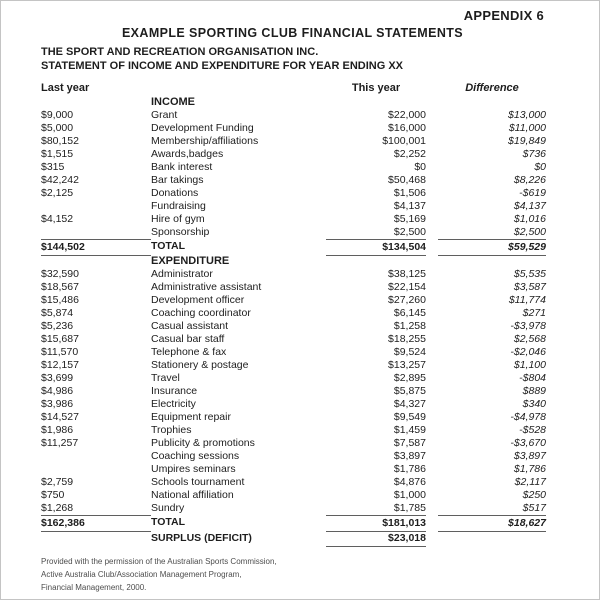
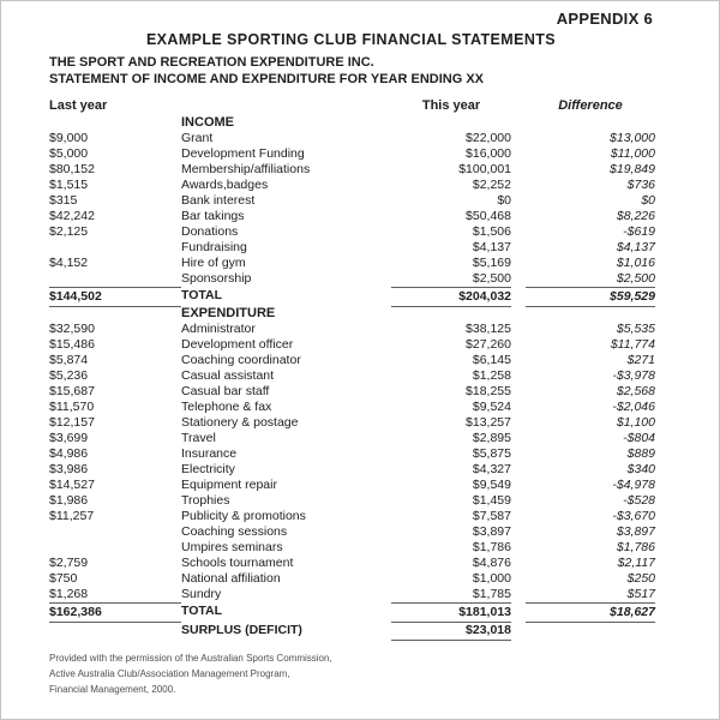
  APPENDIX 6
  EXAMPLE SPORTING CLUB FINANCIAL STATEMENTS
- THE SPORT AND RECREATION ORGANISATION INC.
+ THE SPORT AND RECREATION EXPENDITURE INC.
  STATEMENT OF INCOME AND EXPENDITURE FOR YEAR ENDING XX
  Last year
  This year
  Difference
  INCOME
  $9,000
  Grant
  $22,000
  $13,000
  $5,000
  Development Funding
  $16,000
  $11,000
  $80,152
  Membership/affiliations
  $100,001
  $19,849
  $1,515
  Awards,badges
  $2,252
  $736
  $315
  Bank interest
  $0
  $0
  $42,242
  Bar takings
  $50,468
  $8,226
  $2,125
  Donations
  $1,506
  -$619
  Fundraising
  $4,137
  $4,137
  $4,152
  Hire of gym
  $5,169
  $1,016
  Sponsorship
  $2,500
  $2,500
  $144,502
  TOTAL
- $134,504
+ $204,032
  $59,529
  EXPENDITURE
  $32,590
  Administrator
  $38,125
  $5,535
- $18,567
- Administrative assistant
- $22,154
- $3,587
  $15,486
  Development officer
  $27,260
  $11,774
  $5,874
  Coaching coordinator
  $6,145
  $271
  $5,236
  Casual assistant
  $1,258
  -$3,978
  $15,687
  Casual bar staff
  $18,255
  $2,568
  $11,570
  Telephone & fax
  $9,524
  -$2,046
  $12,157
  Stationery & postage
  $13,257
  $1,100
  $3,699
  Travel
  $2,895
  -$804
  $4,986
  Insurance
  $5,875
  $889
  $3,986
  Electricity
  $4,327
  $340
  $14,527
  Equipment repair
  $9,549
  -$4,978
  $1,986
  Trophies
  $1,459
  -$528
  $11,257
  Publicity & promotions
  $7,587
  -$3,670
  Coaching sessions
  $3,897
  $3,897
  Umpires seminars
  $1,786
  $1,786
  $2,759
  Schools tournament
  $4,876
  $2,117
  $750
  National affiliation
  $1,000
  $250
  $1,268
  Sundry
  $1,785
  $517
  $162,386
  TOTAL
  $181,013
  $18,627
  SURPLUS (DEFICIT)
  $23,018
  Provided with the permission of the Australian Sports Commission,
  Active Australia Club/Association Management Program,
  Financial Management, 2000.
